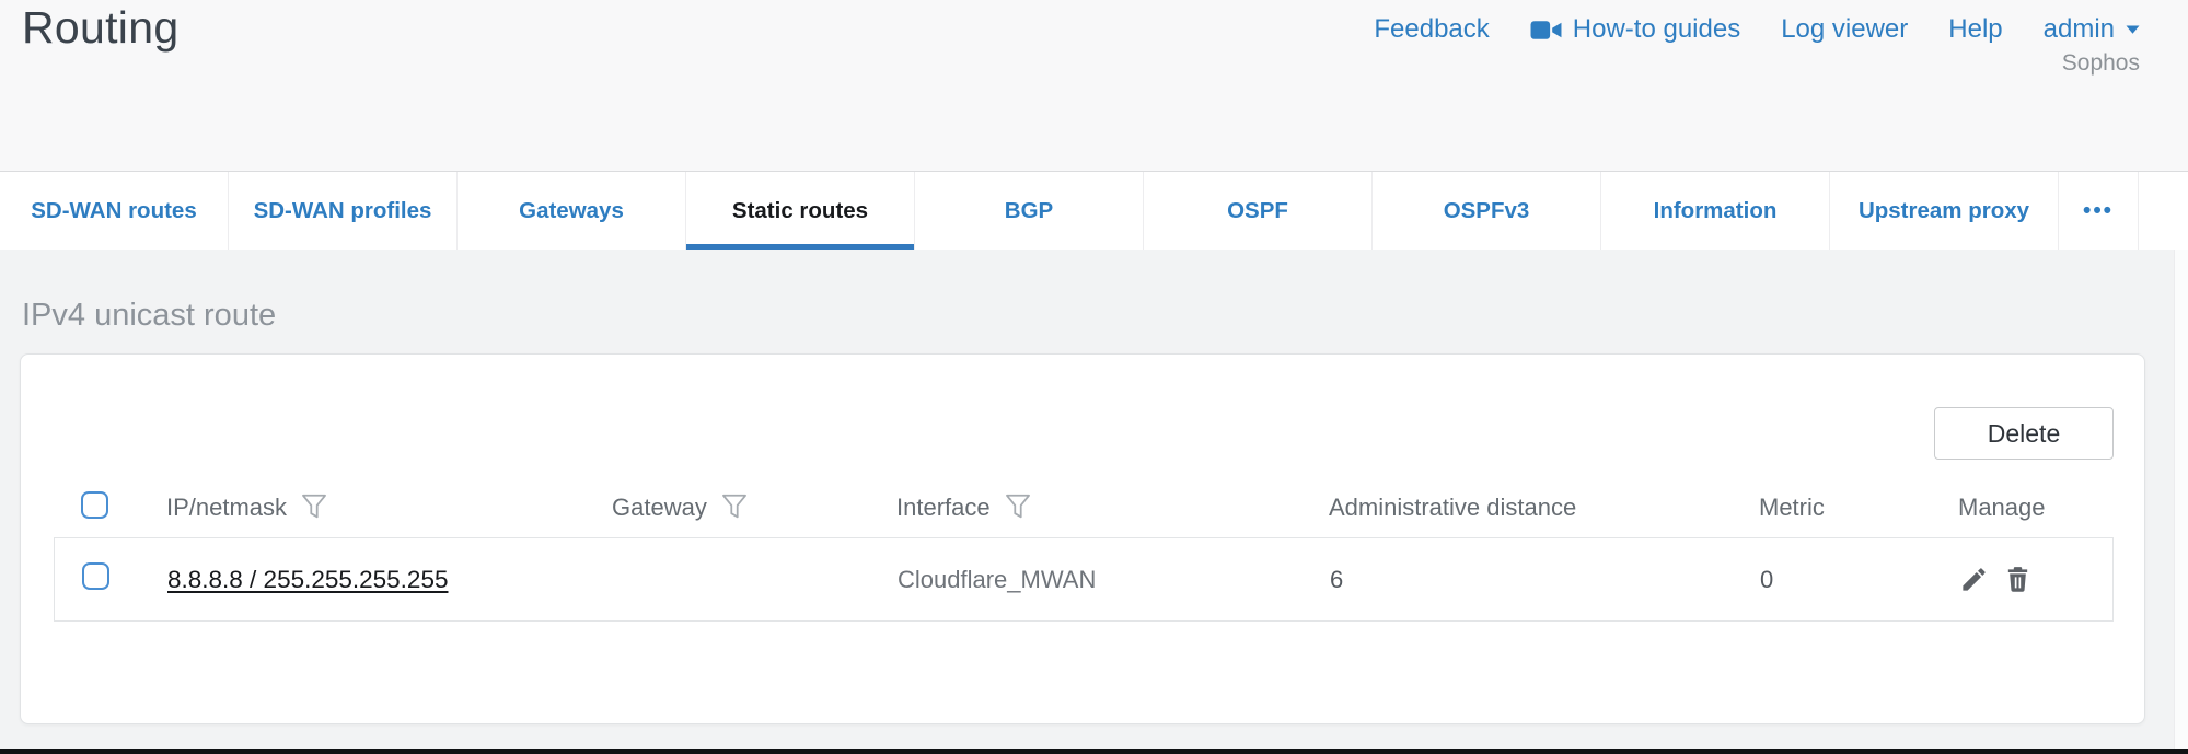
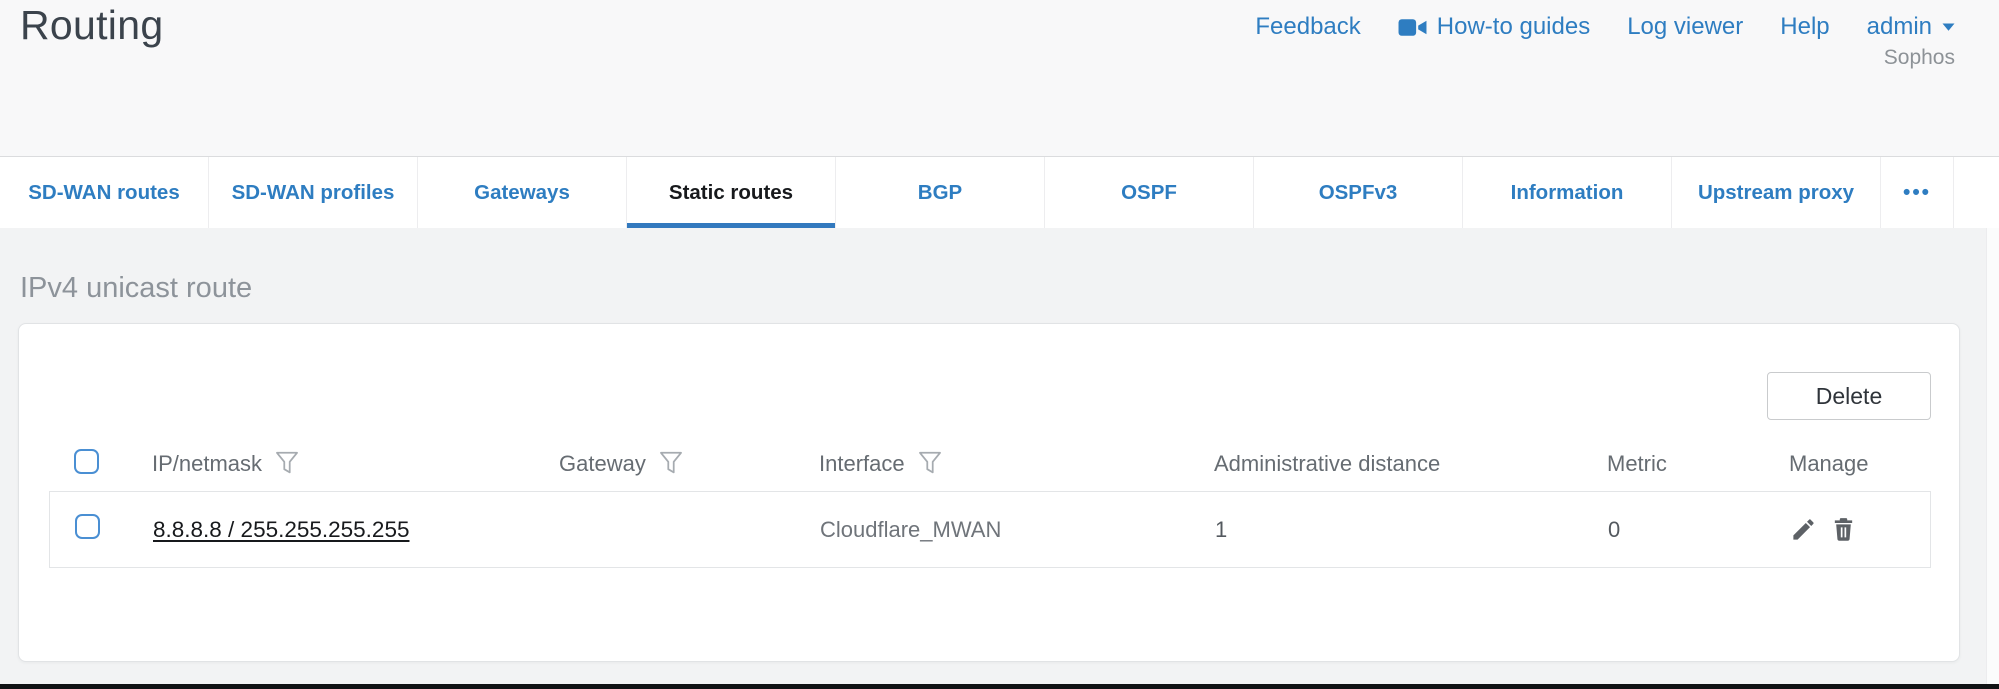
  Routing
  Feedback
  How-to guides
  Log viewer
  Help
  admin
  Sophos
  SD-WAN routes
  SD-WAN profiles
  Gateways
  Static routes
  BGP
  OSPF
  OSPFv3
  Information
  Upstream proxy
  •••
  IPv4 unicast route
  Delete
  IP/netmask
  Gateway
  Interface
  Administrative distance
  Metric
  Manage
  8.8.8.8 / 255.255.255.255
  Cloudflare_MWAN
- 6
+ 1
  0
